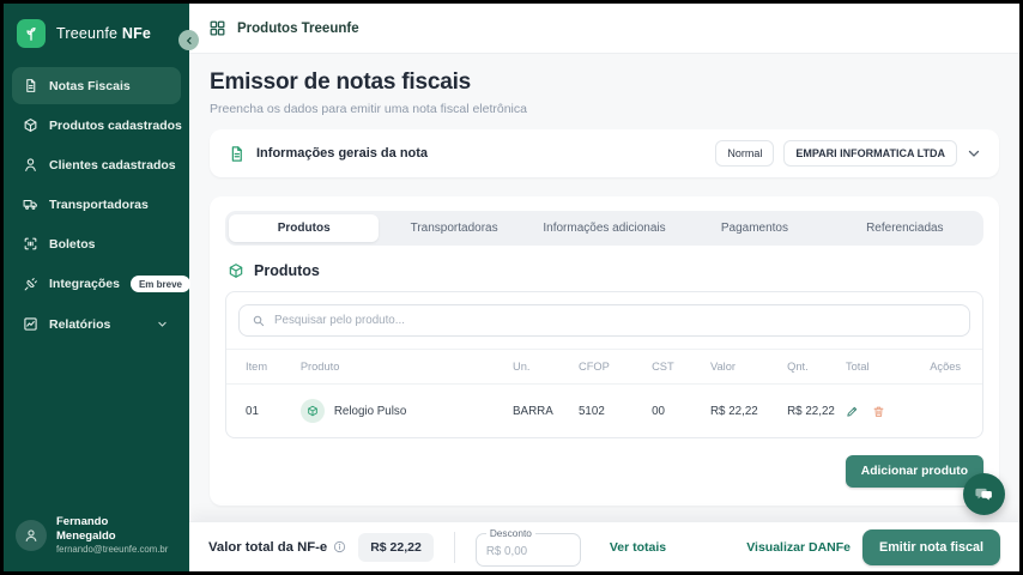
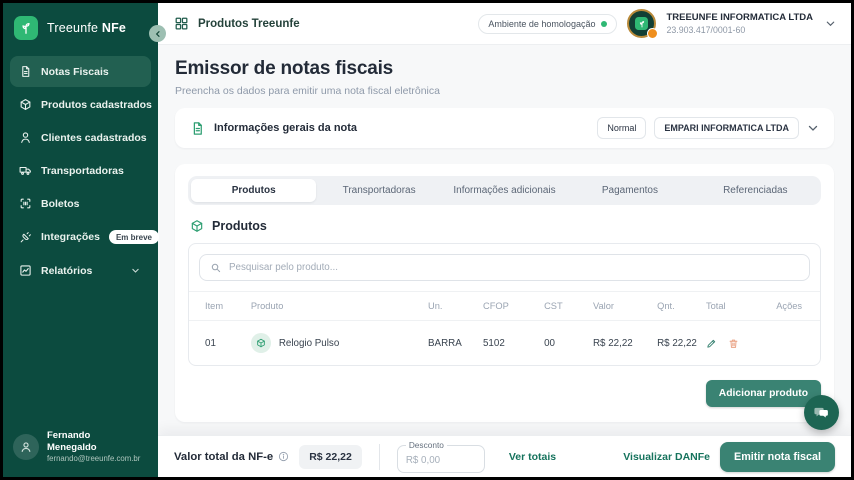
  Treeunfe NFe
  Notas Fiscais
  Produtos cadastrados
  Clientes cadastrados
  Transportadoras
  Boletos
  Integrações
  Em breve
  Relatórios
  Fernando Menegaldo
  fernando@treeunfe.com.br
  Produtos Treeunfe
+ Ambiente de homologação
+ TREEUNFE INFORMATICA LTDA
+ 23.903.417/0001-60
  Emissor de notas fiscais
  Preencha os dados para emitir uma nota fiscal eletrônica
  Informações gerais da nota
  Normal
  EMPARI INFORMATICA LTDA
  Produtos
  Transportadoras
  Informações adicionais
  Pagamentos
  Referenciadas
  Produtos
  Pesquisar pelo produto...
  Item
  Produto
  Un.
  CFOP
  CST
  Valor
  Qnt.
  Total
  Ações
  01
  Relogio Pulso
  BARRA
  5102
  00
  R$ 22,22
  R$ 22,22
  Adicionar produto
  Valor total da NF-e
  R$ 22,22
  Desconto
  R$ 0,00
  Ver totais
  Visualizar DANFe
  Emitir nota fiscal
